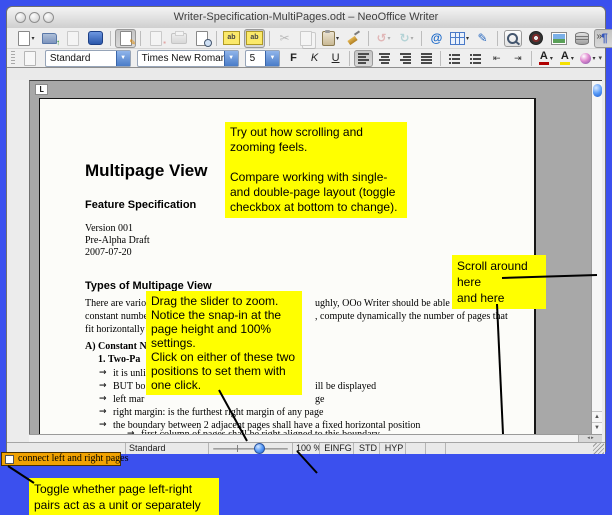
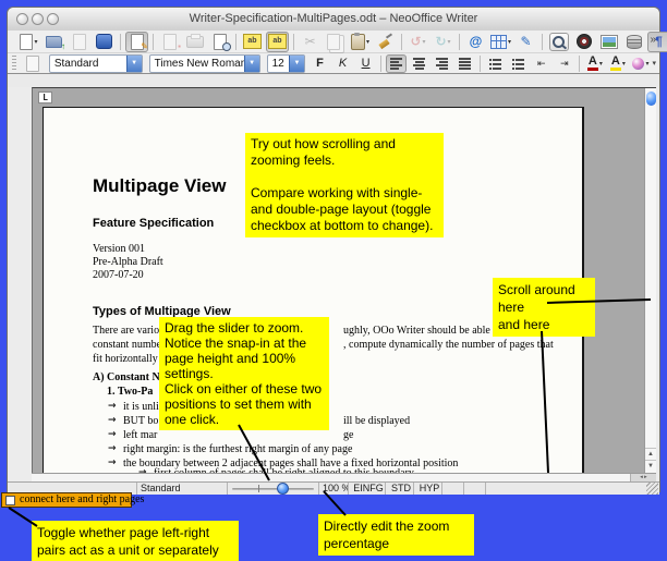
  Writer-Specification-MultiPages.odt – NeoOffice Writer
  ↑
  ✎
  ▪
  ✂
  ↺
  ↻
  @
  ✎
  ¶
  »
  Standard
  Times New Roma
- 5
+ 12
  F
  K
  U
  ⇤
  ⇥
  A
  A
  L
  Multipage View
  Feature Specification
  Version 001
  Pre-Alpha Draft
  2007-07-20
  Types of Multipage View
  There are vario
  ughly, OOo Writer should be able
  constant numb
  , compute dynamically the number of pages tat
  fit horizontally
  A) Constant N
  1. Two-Pa
  →
  it is unli
  →
  BUT bo
  ill be displayed
  →
  left mar
  ge
  →
  right margin: is the furthest right margin of any page
  →
  the boundary between 2 adjacet pages shall have a fixed horizontal position
  Standard
  100 %
  EINFG
  STD
  HYP
  Try out how scrolling and
  zooming feels.
  Compare working with single-
  and double-page layout (toggle
  checkbox at bottom to change).
  Drag the slider to zoom.
  Notice the snap-in at the
  page height and 100%
  settings.
  Click on either of these two
  positions to set them with
  one click.
  Scroll around
  here
  and here
  Toggle whether page left-right
  pairs act as a unit or separately
+ Directly edit the zoom
+ percentage
- connect left and right pages
+ connect here and right pages
